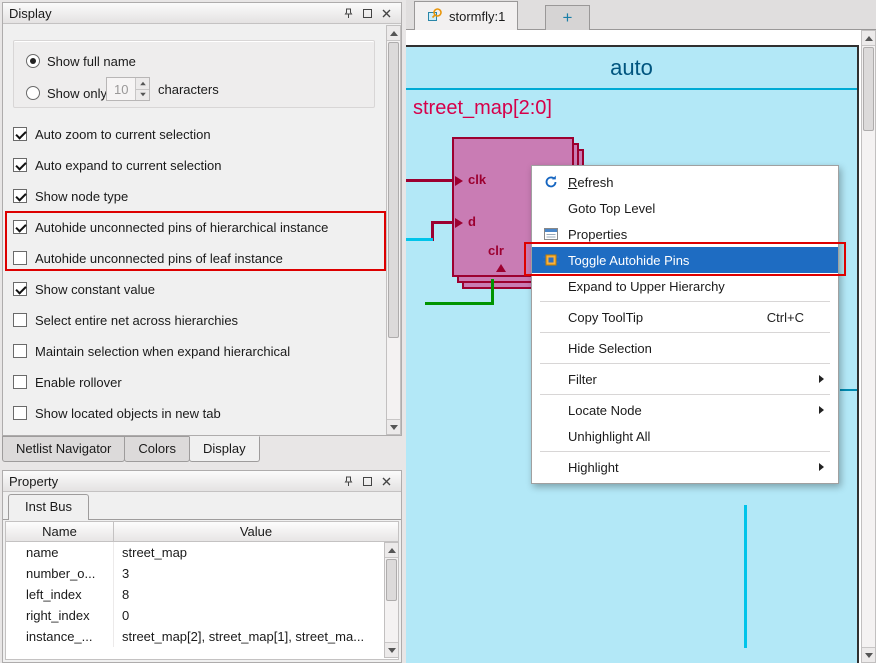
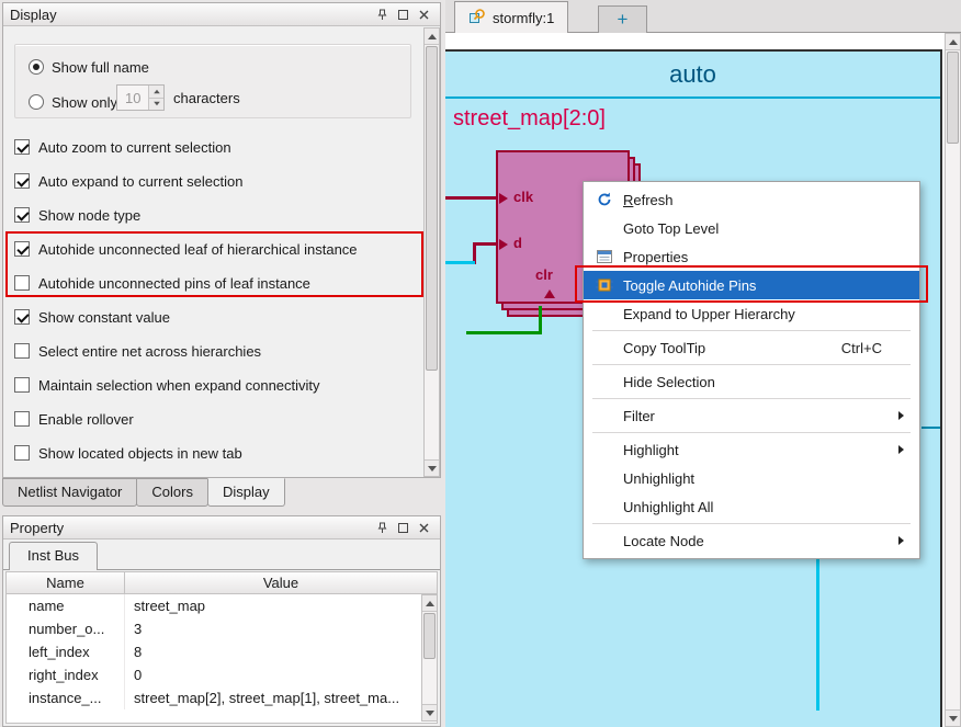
  Display
  Show full name
  Show only
  10
  characters
  Auto zoom to current selection
  Auto expand to current selection
  Show node type
- Autohide unconnected pins of hierarchical instance
+ Autohide unconnected leaf of hierarchical instance
  Autohide unconnected pins of leaf instance
  Show constant value
  Select entire net across hierarchies
- Maintain selection when expand hierarchical
+ Maintain selection when expand connectivity
  Enable rollover
  Show located objects in new tab
  Netlist Navigator
  Colors
  Display
  Property
  Inst Bus
  Name
  Value
  name
  street_map
  number_o...
  3
  left_index
  8
  right_index
  0
  instance_...
  street_map[2], street_map[1], street_ma...
  stormfly:1
  +
  auto
  street_map[2:0]
  clk
  d
  clr
  Refresh
  Goto Top Level
  Properties
  Toggle Autohide Pins
  Expand to Upper Hierarchy
  Copy ToolTip
  Ctrl+C
  Hide Selection
  Filter
- Locate Node
+ Highlight
+ Unhighlight
  Unhighlight All
- Highlight
+ Locate Node
